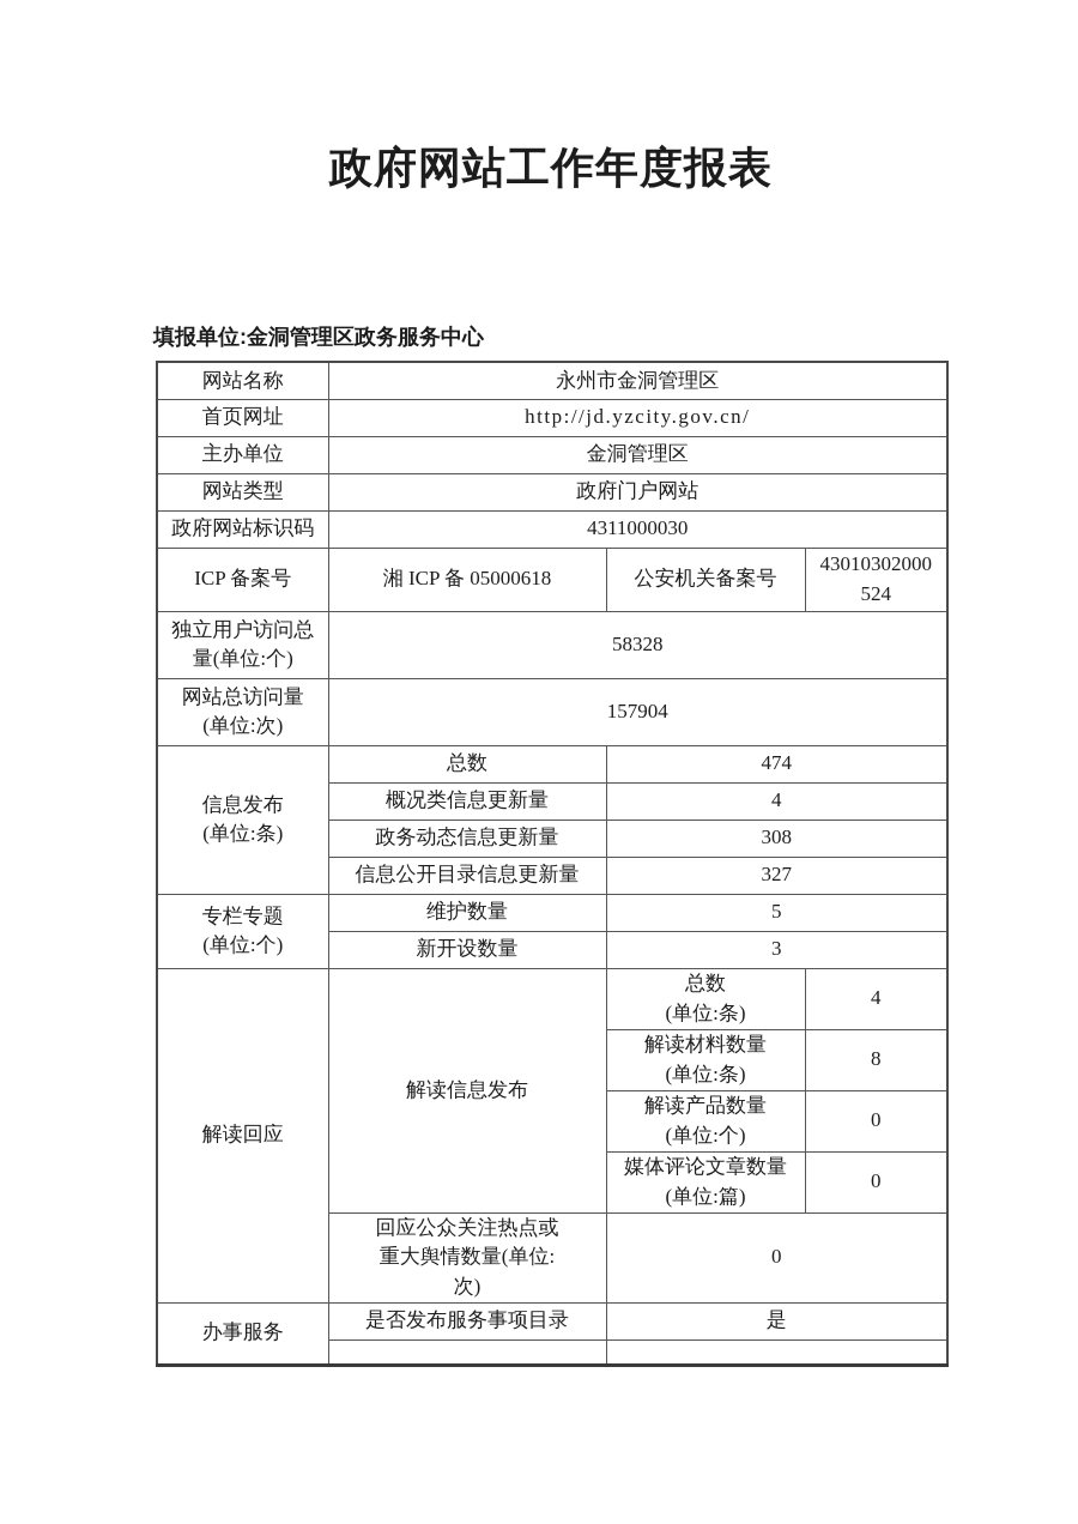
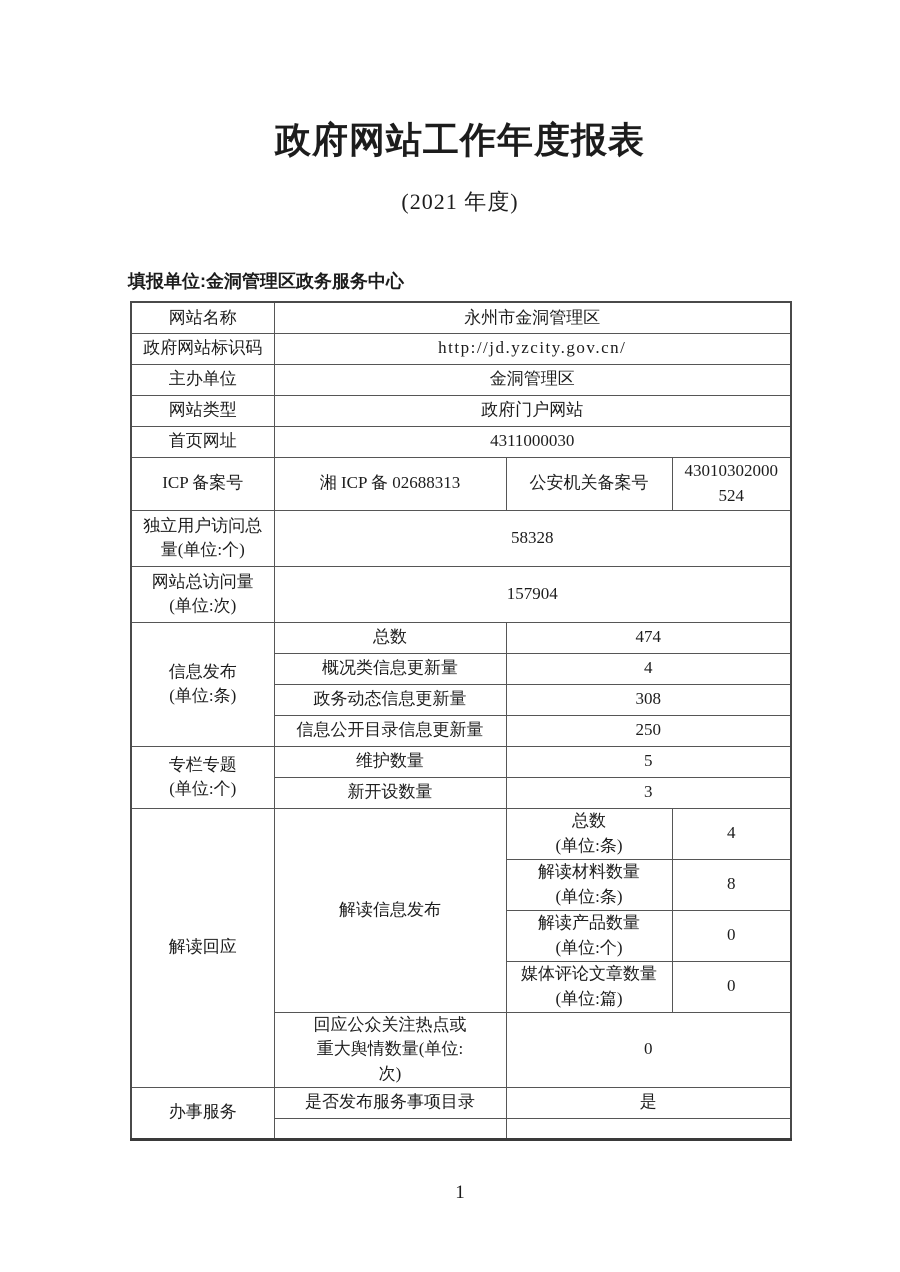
  政府网站工作年度报表
+ (2021 年度)
  填报单位:金洞管理区政务服务中心
  网站名称	永州市金洞管理区
- 首页网址	http://jd.yzcity.gov.cn/
+ 政府网站标识码	http://jd.yzcity.gov.cn/
  主办单位	金洞管理区
  网站类型	政府门户网站
- 政府网站标识码	4311000030
+ 首页网址	4311000030
- ICP 备案号	湘 ICP 备 05000618	公安机关备案号	43010302000 524
+ ICP 备案号	湘 ICP 备 02688313	公安机关备案号	43010302000 524
  独立用户访问总 量(单位:个)	58328
  网站总访问量 (单位:次)	157904
  信息发布 (单位:条)	总数	474
  概况类信息更新量	4
  政务动态信息更新量	308
- 信息公开目录信息更新量	327
+ 信息公开目录信息更新量	250
  专栏专题 (单位:个)	维护数量	5
  新开设数量	3
  解读回应	解读信息发布	总数 (单位:条)	4
  解读材料数量 (单位:条)	8
  解读产品数量 (单位:个)	0
  媒体评论文章数量 (单位:篇)	0
  回应公众关注热点或 重大舆情数量(单位: 次)	0
  办事服务	是否发布服务事项目录	是
+ 1
